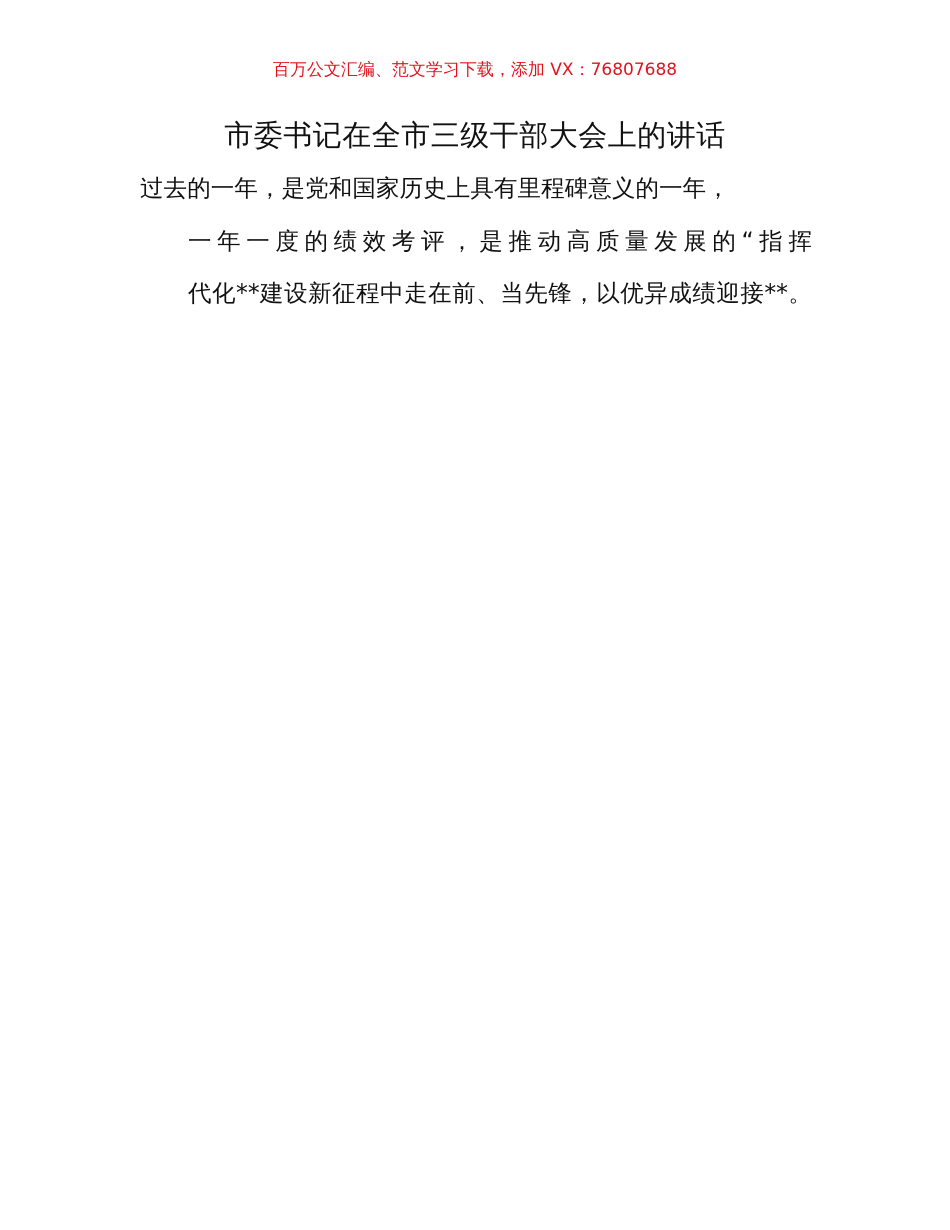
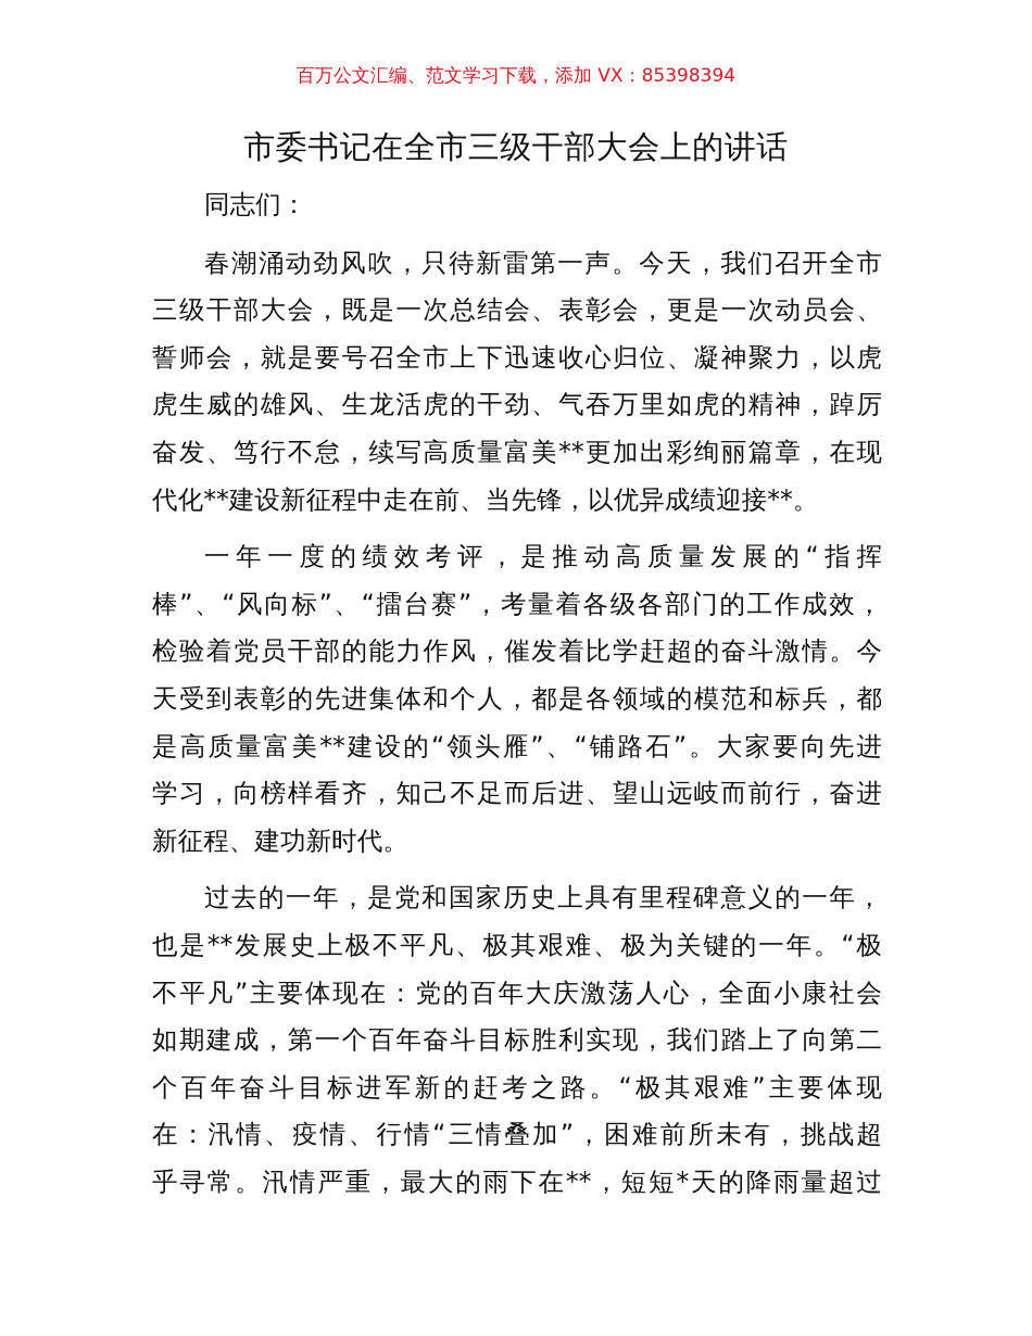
- 百万公文汇编、范文学习下载，添加 VX：76807688
+ 百万公文汇编、范文学习下载，添加 VX：85398394
  市委书记在全市三级干部大会上的讲话
+ 同志们：
+ 春潮涌动劲风吹，只待新雷第一声。今天，我们召开全市
+ 三级干部大会，既是一次总结会、表彰会，更是一次动员会、
+ 誓师会，就是要号召全市上下迅速收心归位、凝神聚力，以虎
+ 虎生威的雄风、生龙活虎的干劲、气吞万里如虎的精神，踔厉
+ 奋发、笃行不怠，续写高质量富美**更加出彩绚丽篇章，在现
- 过去的一年，是党和国家历史上具有里程碑意义的一年，
+ 代化**建设新征程中走在前、当先锋，以优异成绩迎接**。
  一年一度的绩效考评，是推动高质量发展的“指挥
+ 棒”、“风向标”、“擂台赛”，考量着各级各部门的工作成效，
+ 检验着党员干部的能力作风，催发着比学赶超的奋斗激情。今
+ 天受到表彰的先进集体和个人，都是各领域的模范和标兵，都
+ 是高质量富美**建设的“领头雁”、“铺路石”。大家要向先进
+ 学习，向榜样看齐，知己不足而后进、望山远岐而前行，奋进
+ 新征程、建功新时代。
- 代化**建设新征程中走在前、当先锋，以优异成绩迎接**。
+ 过去的一年，是党和国家历史上具有里程碑意义的一年，
+ 也是**发展史上极不平凡、极其艰难、极为关键的一年。“极
+ 不平凡”主要体现在：党的百年大庆激荡人心，全面小康社会
+ 如期建成，第一个百年奋斗目标胜利实现，我们踏上了向第二
+ 个百年奋斗目标进军新的赶考之路。“极其艰难”主要体现
+ 在：汛情、疫情、行情“三情叠加”，困难前所未有，挑战超
+ 乎寻常。汛情严重，最大的雨下在**，短短*天的降雨量超过
